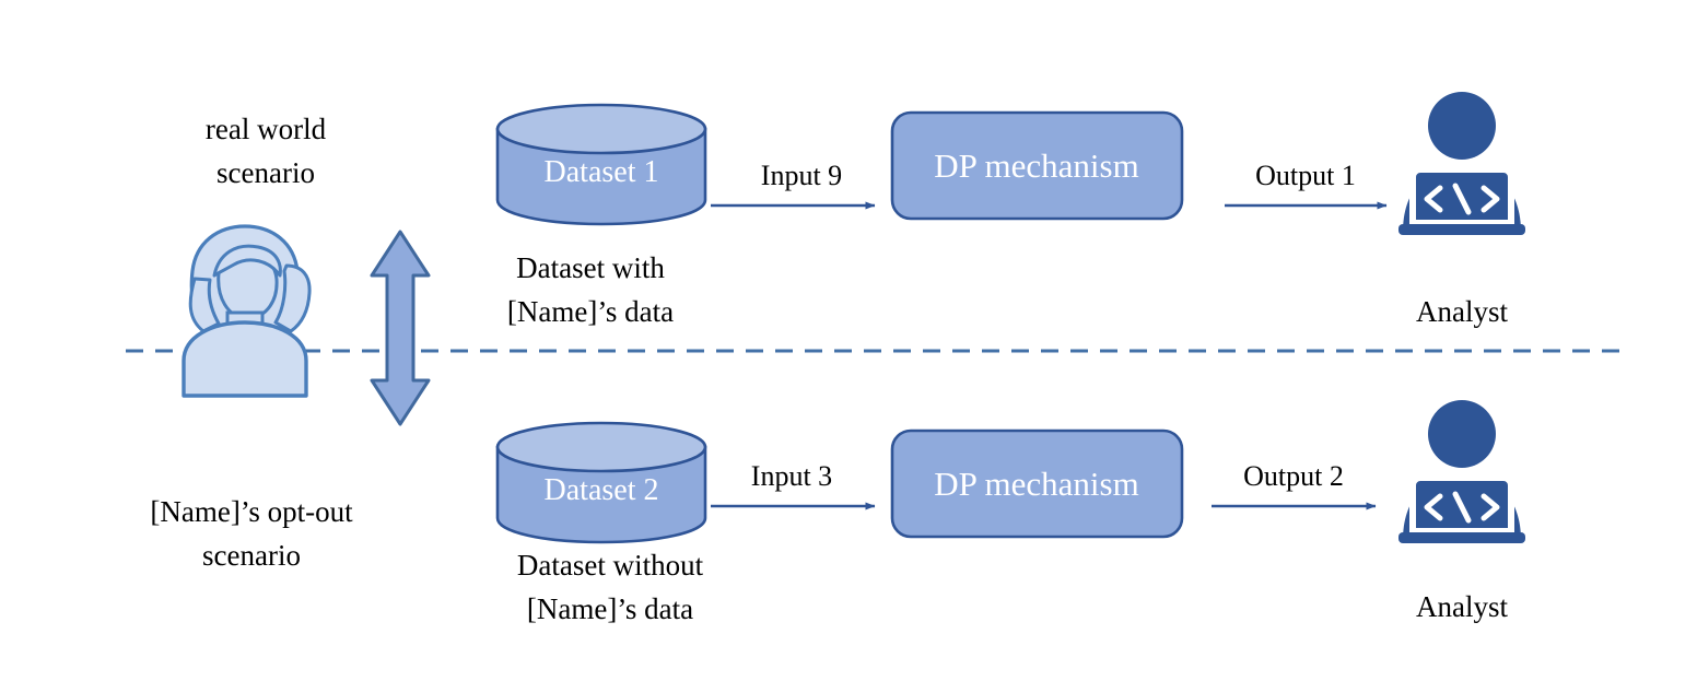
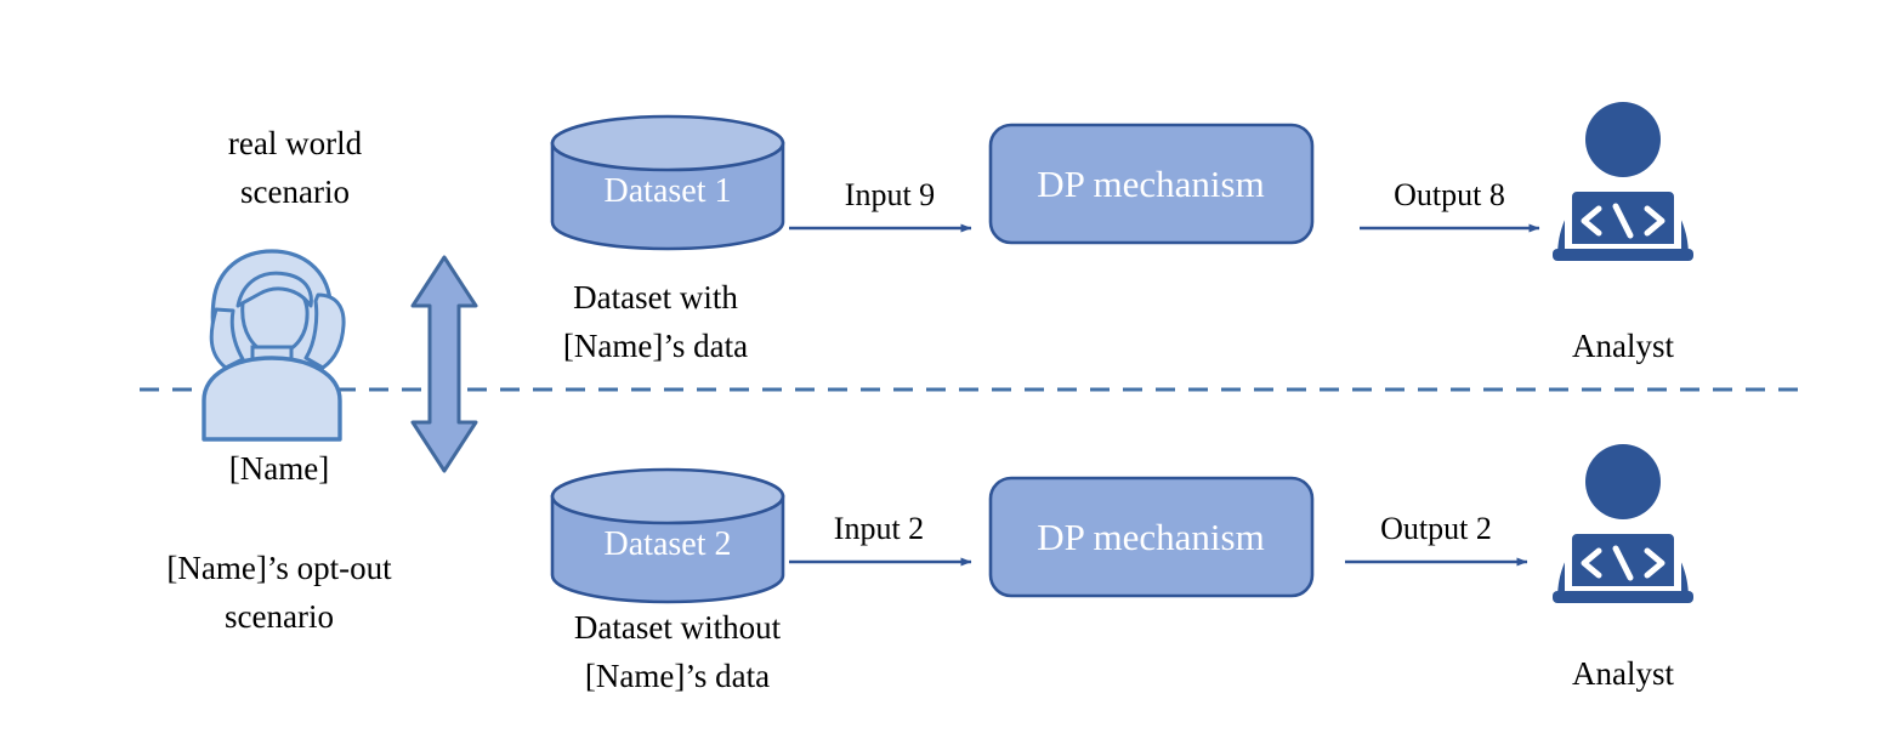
  real world
  scenario
+ [Name]
  [Name]’s opt-out
  scenario
  Dataset 1
  Dataset with
  [Name]’s data
  Input 9
  DP mechanism
- Output 1
+ Output 8
  Analyst
  Dataset 2
  Dataset without
  [Name]’s data
- Input 3
+ Input 2
  DP mechanism
  Output 2
  Analyst
